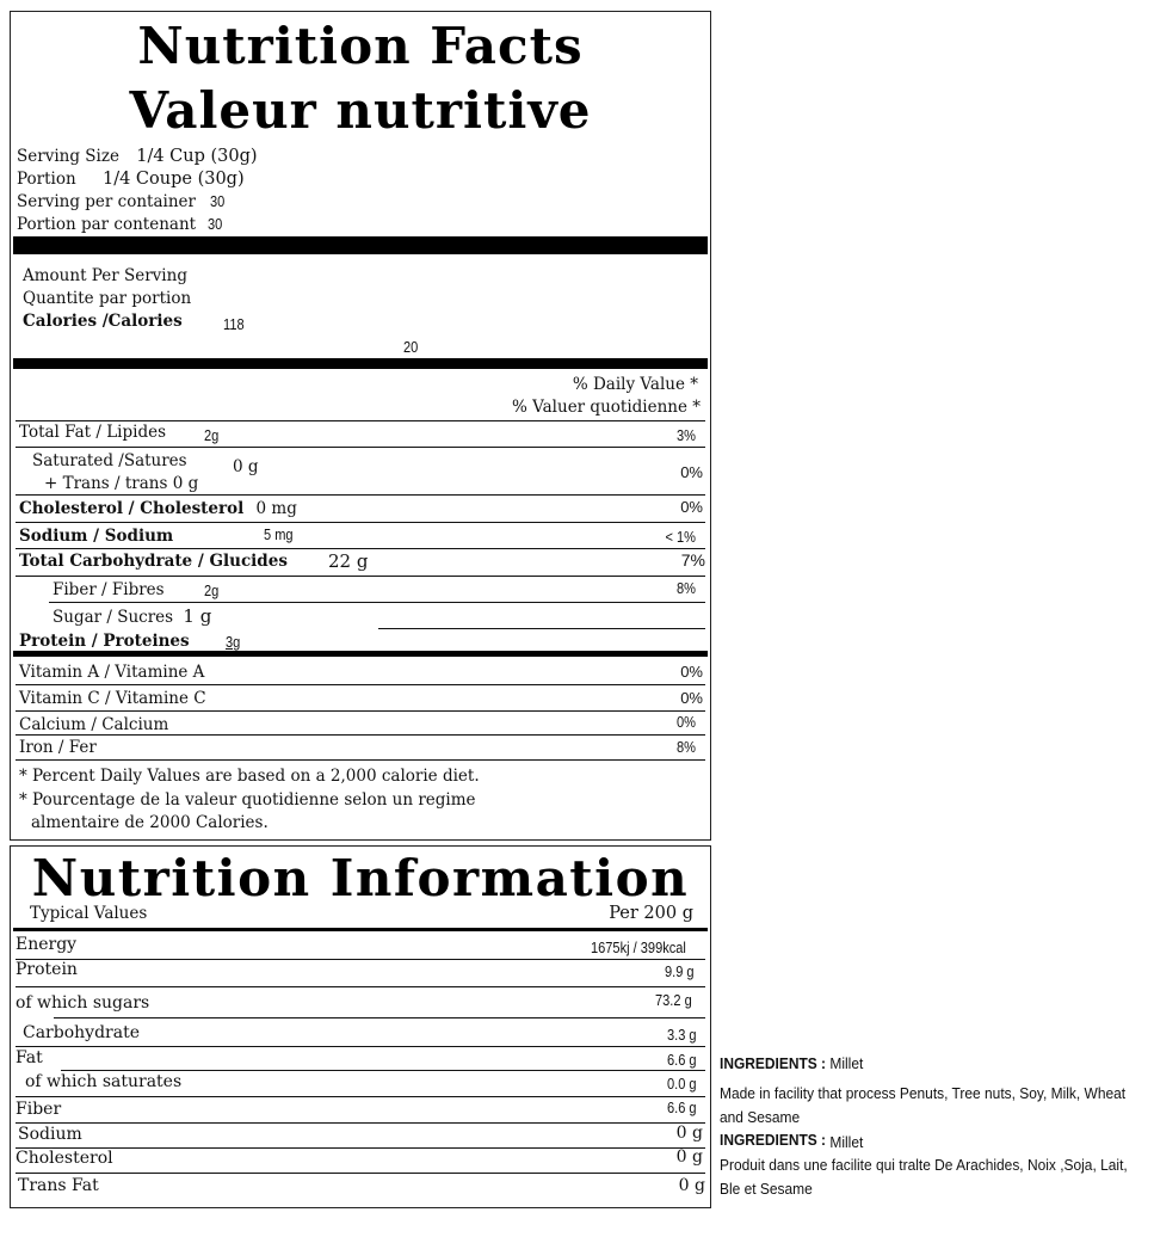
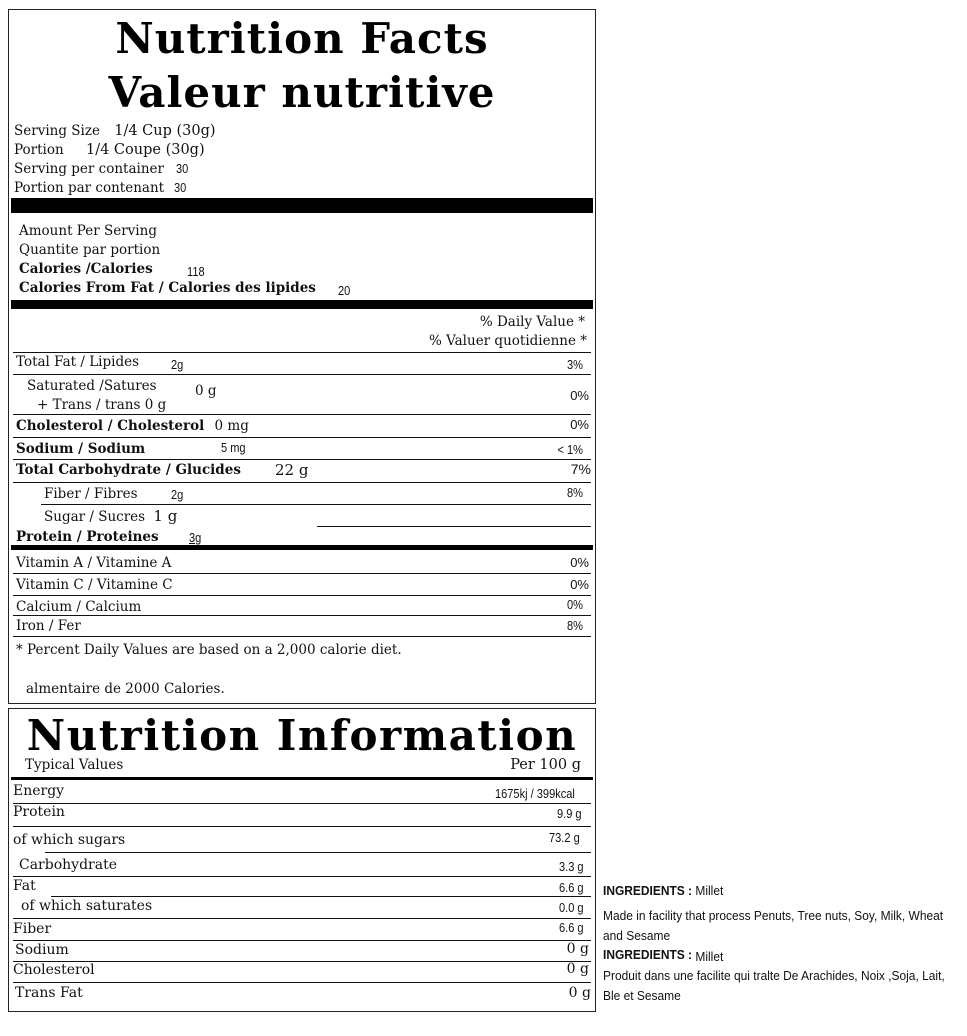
  Nutrition Facts
  Valeur nutritive
  Serving Size 1/4 Cup (30g)
  Portion 1/4 Coupe (30g)
  Serving per container 30
  Portion par contenant 30
  Amount Per Serving
  Quantite par portion
  Calories /Calories
  118
+ Calories From Fat / Calories des lipides
  20
  % Daily Value *
  % Valuer quotidienne *
  Total Fat / Lipides
  2g
  3%
  Saturated /Satures
  0 g
  0%
  + Trans / trans 0 g
  Cholesterol / Cholesterol 0 mg
  0%
  Sodium / Sodium
  5 mg
  < 1%
  Total Carbohydrate / Glucides
  22 g
  7%
  Fiber / Fibres
  2g
  8%
  Sugar / Sucres 1 g
  Protein / Proteines
  3g
  Vitamin A / Vitamine A
  0%
  Vitamin C / Vitamine C
  0%
  Calcium / Calcium
  0%
  Iron / Fer
  8%
  * Percent Daily Values are based on a 2,000 calorie diet.
- * Pourcentage de la valeur quotidienne selon un regime
  almentaire de 2000 Calories.
  Nutrition Information
  Typical Values
- Per 200 g
+ Per 100 g
  Energy
  1675kj / 399kcal
  Protein
  9.9 g
  of which sugars
  73.2 g
  Carbohydrate
  3.3 g
  Fat
  6.6 g
  of which saturates
  0.0 g
  Fiber
  6.6 g
  Sodium
  0 g
  Cholesterol
  0 g
  Trans Fat
  0 g
  INGREDIENTS : Millet
  Made in facility that process Penuts, Tree nuts, Soy, Milk, Wheat
  and Sesame
  INGREDIENTS : Millet
  Produit dans une facilite qui tralte De Arachides, Noix ,Soja, Lait,
  Ble et Sesame
